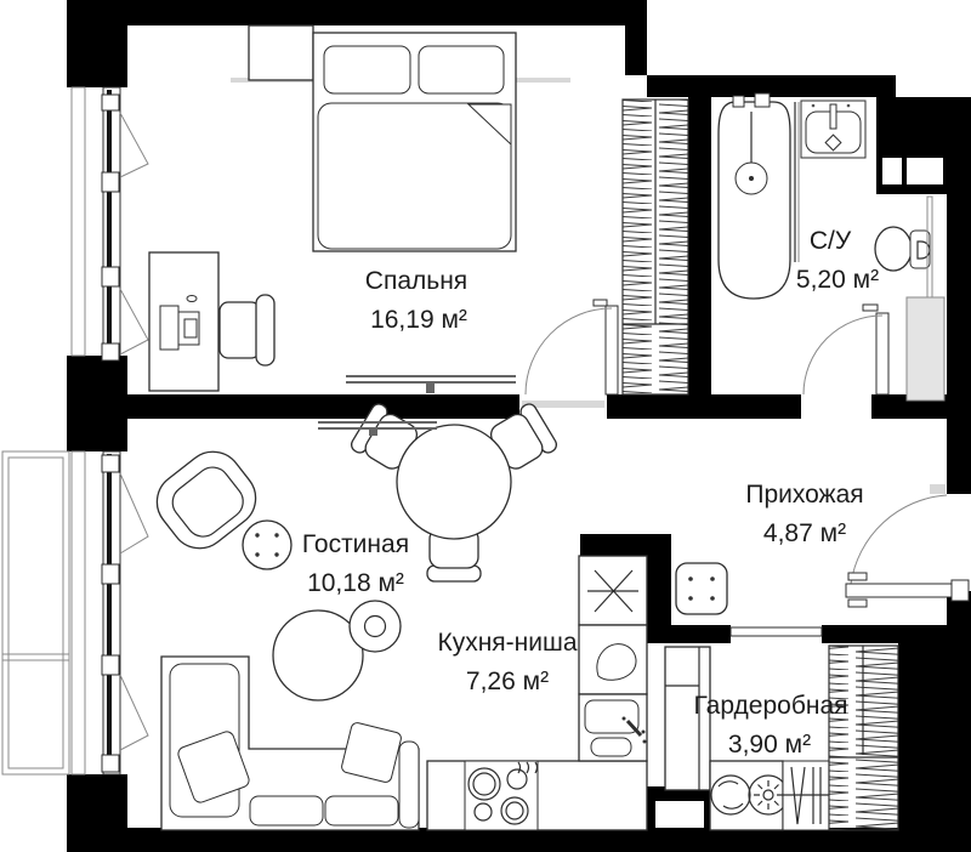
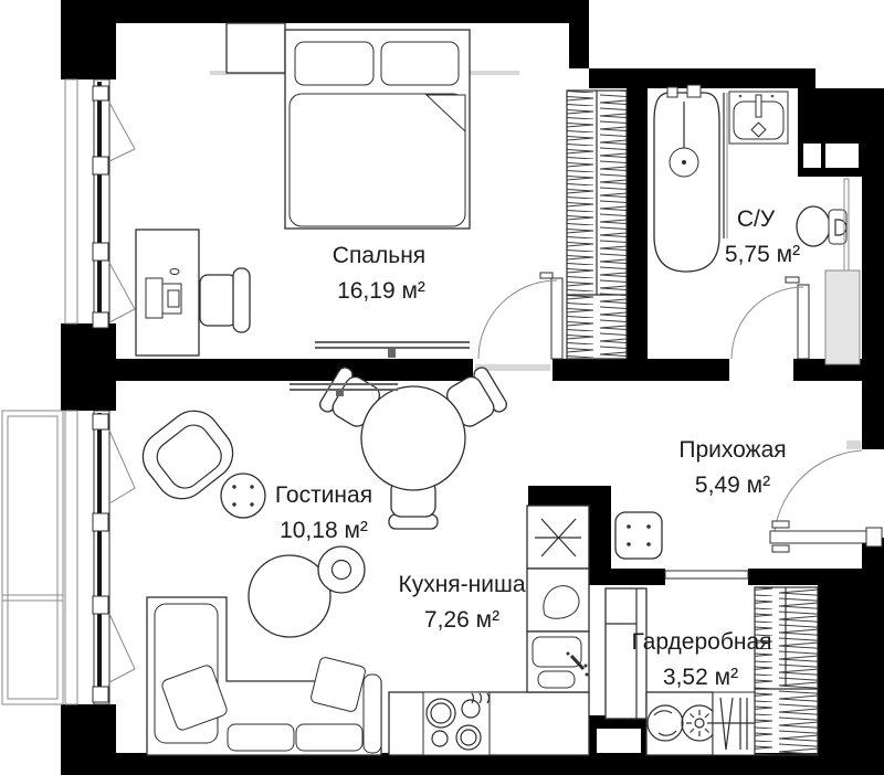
  Спальня
  16,19 м²
  С/У
- 5,20 м²
+ 5,75 м²
  Прихожая
- 4,87 м²
+ 5,49 м²
  Гостиная
  10,18 м²
  Кухня-ниша
  7,26 м²
  Гардеробная
- 3,90 м²
+ 3,52 м²
